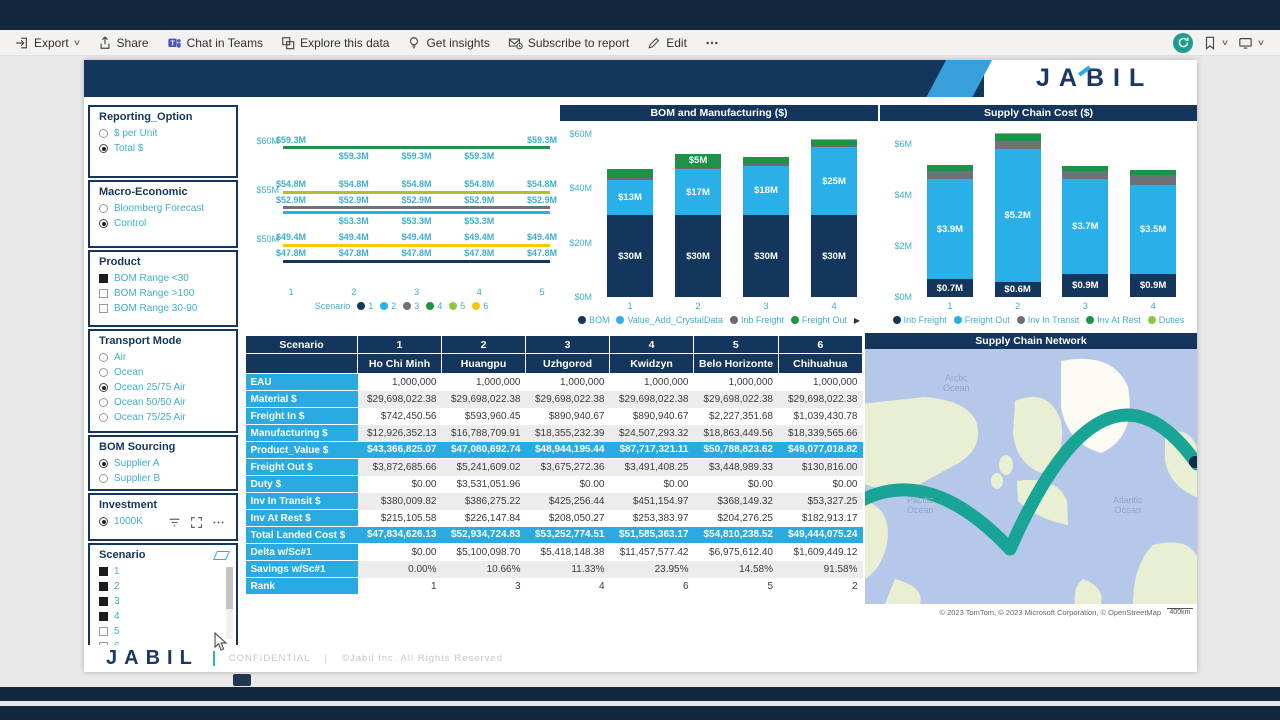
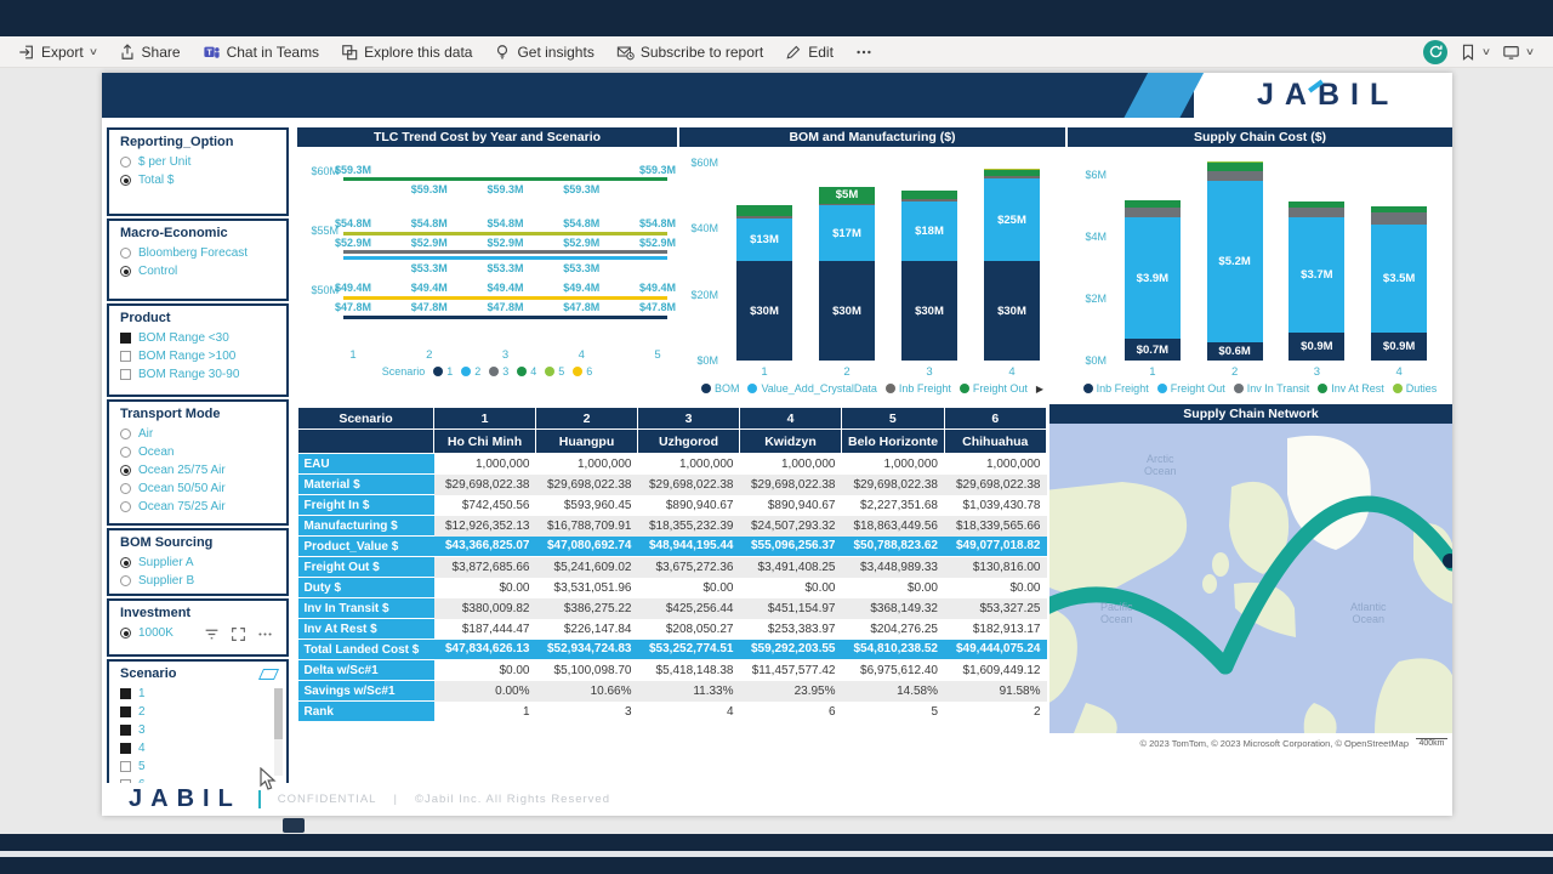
  Export
  ∨
  Share
  Chat in Teams
  Explore this data
  Get insights
  Subscribe to report
  Edit
  ∨
  ∨
  JABIL
  Reporting_Option
  $ per Unit
  Total $
  Macro-Economic
  Bloomberg Forecast
  Control
  Product
  BOM Range <30
  BOM Range >100
  BOM Range 30-90
  Transport Mode
  Air
  Ocean
  Ocean 25/75 Air
  Ocean 50/50 Air
  Ocean 75/25 Air
  BOM Sourcing
  Supplier A
  Supplier B
  Investment
  1000K
  Scenario
  1
  2
  3
  4
  5
+ TLC Trend Cost by Year and Scenario
  $60M
  $55M
  $50M
  $59.3M
  $59.3M
  $59.3M
  $59.3M
  $59.3M
  $54.8M
  $54.8M
  $54.8M
  $54.8M
  $54.8M
  $52.9M
  $52.9M
  $52.9M
  $52.9M
  $52.9M
  $53.3M
  $53.3M
  $53.3M
  $49.4M
  $49.4M
  $49.4M
  $49.4M
  $49.4M
  $47.8M
  $47.8M
  $47.8M
  $47.8M
  $47.8M
  1
  2
  3
  4
  5
  Scenario
  1
  2
  3
  4
  5
  6
  BOM and Manufacturing ($)
  $60M
  $40M
  $20M
  $0M
  $30M
  $13M
  1
  $30M
  $17M
  $5M
  2
  $30M
  $18M
  3
  $30M
  $25M
  4
  BOM
  Value_Add_CrystalData
  Inb Freight
  Freight Out
  ▶
  Supply Chain Cost ($)
  $6M
  $4M
  $2M
  $0M
  $0.7M
  $3.9M
  1
  $0.6M
  $5.2M
  2
  $0.9M
  $3.7M
  3
  $0.9M
  $3.5M
  4
  Inb Freight
  Freight Out
  Inv In Transit
  Inv At Rest
  Duties
  Scenario	1	2	3	4	5	6
  	Ho Chi Minh	Huangpu	Uzhgorod	Kwidzyn	Belo Horizonte	Chihuahua
  EAU	1,000,000	1,000,000	1,000,000	1,000,000	1,000,000	1,000,000
  Material $	$29,698,022.38	$29,698,022.38	$29,698,022.38	$29,698,022.38	$29,698,022.38	$29,698,022.38
  Freight In $	$742,450.56	$593,960.45	$890,940.67	$890,940.67	$2,227,351.68	$1,039,430.78
  Manufacturing $	$12,926,352.13	$16,788,709.91	$18,355,232.39	$24,507,293.32	$18,863,449.56	$18,339,565.66
- Product_Value $	$43,366,825.07	$47,080,692.74	$48,944,195.44	$87,717,321.11	$50,788,823.62	$49,077,018.82
+ Product_Value $	$43,366,825.07	$47,080,692.74	$48,944,195.44	$55,096,256.37	$50,788,823.62	$49,077,018.82
  Freight Out $	$3,872,685.66	$5,241,609.02	$3,675,272.36	$3,491,408.25	$3,448,989.33	$130,816.00
  Duty $	$0.00	$3,531,051.96	$0.00	$0.00	$0.00	$0.00
  Inv In Transit $	$380,009.82	$386,275.22	$425,256.44	$451,154.97	$368,149.32	$53,327.25
- Inv At Rest $	$215,105.58	$226,147.84	$208,050.27	$253,383.97	$204,276.25	$182,913.17
+ Inv At Rest $	$187,444.47	$226,147.84	$208,050.27	$253,383.97	$204,276.25	$182,913.17
- Total Landed Cost $	$47,834,626.13	$52,934,724.83	$53,252,774.51	$51,585,363.17	$54,810,238.52	$49,444,075.24
+ Total Landed Cost $	$47,834,626.13	$52,934,724.83	$53,252,774.51	$59,292,203.55	$54,810,238.52	$49,444,075.24
  Delta w/Sc#1	$0.00	$5,100,098.70	$5,418,148.38	$11,457,577.42	$6,975,612.40	$1,609,449.12
  Savings w/Sc#1	0.00%	10.66%	11.33%	23.95%	14.58%	91.58%
  Rank	1	3	4	6	5	2
  Supply Chain Network
  Arctic
  Ocean
  Pacific
  Ocean
  Atlantic
  Ocean
  © 2023 TomTom, © 2023 Microsoft Corporation, © OpenStreetMap
  JABIL
  CONFIDENTIAL
  |
  ©Jabil Inc. All Rights Reserved
